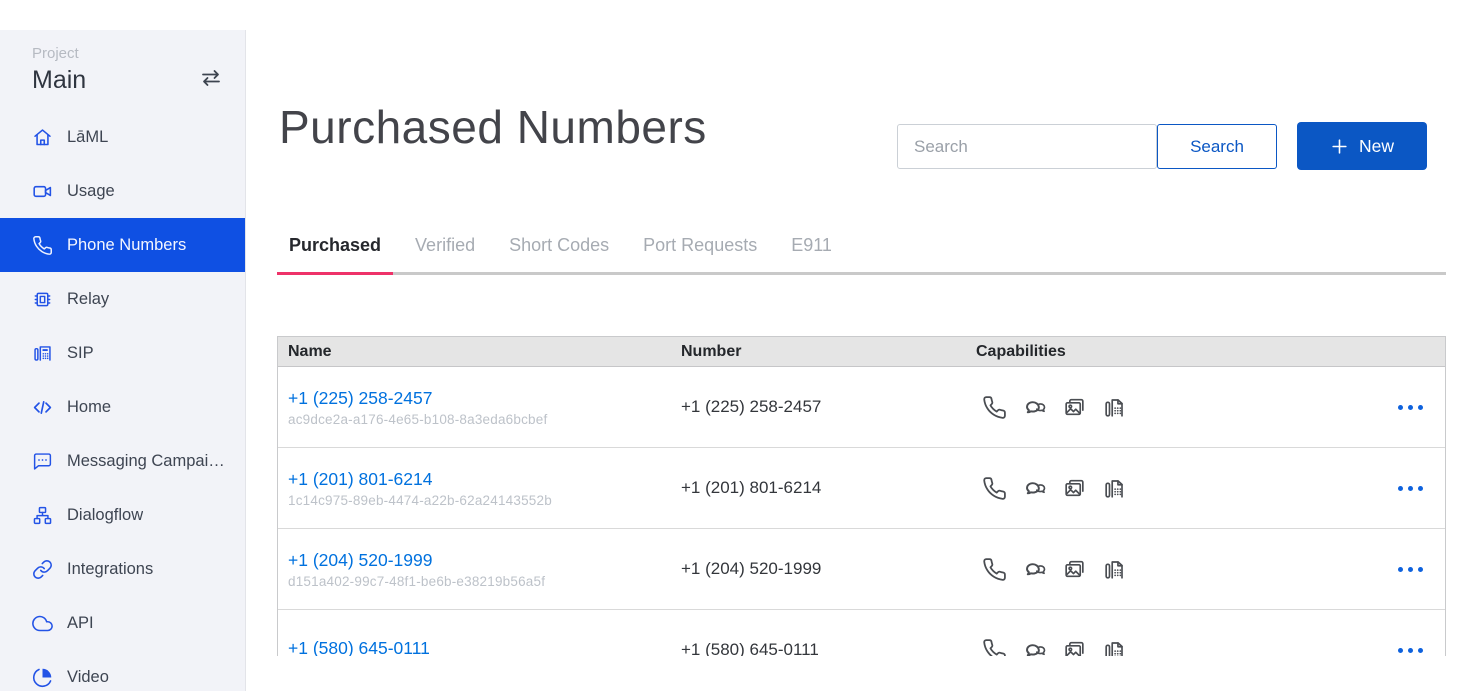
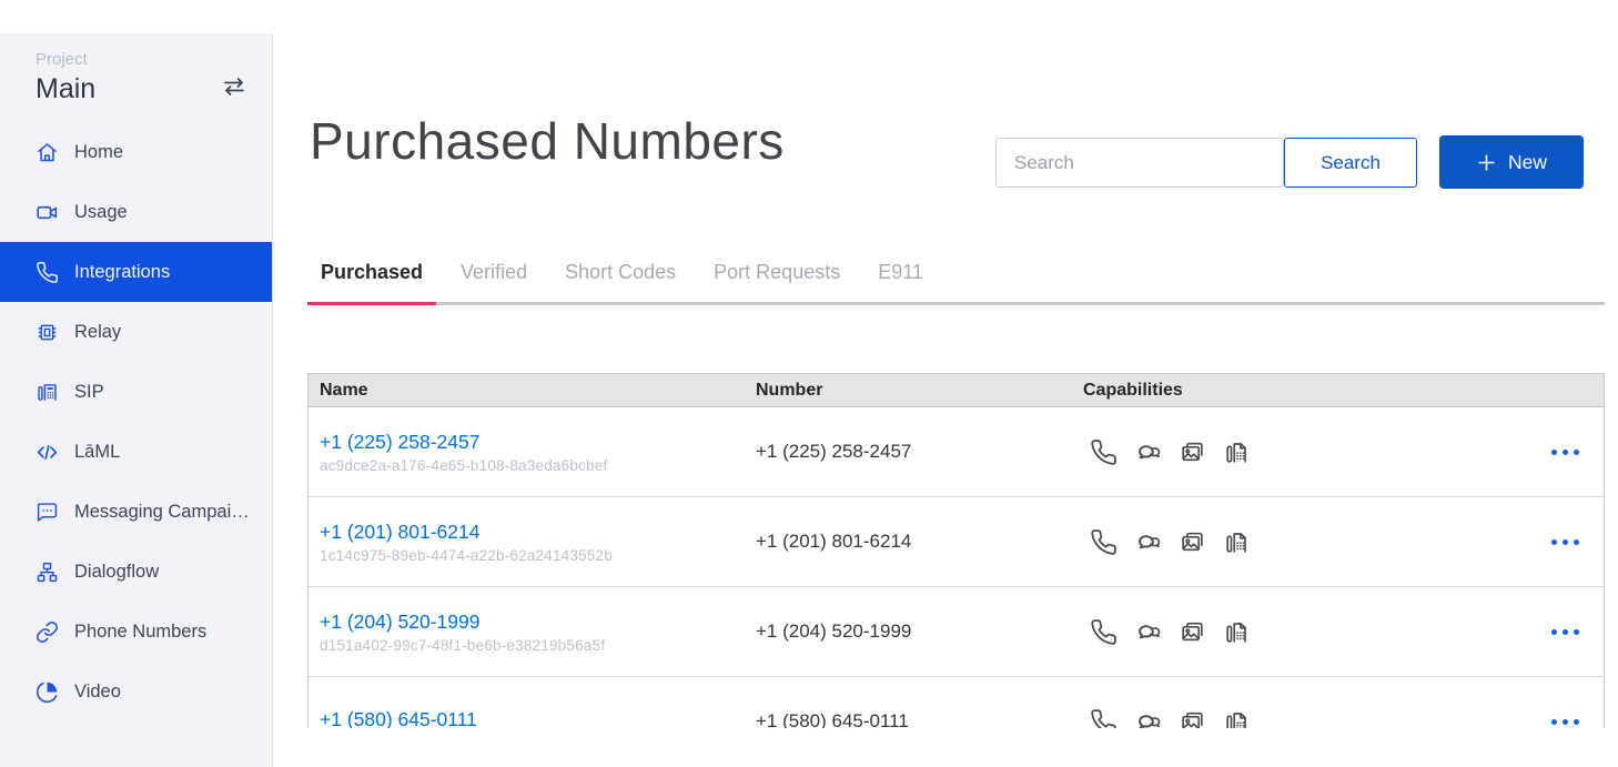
  Project
  Main
- LāML
+ Home
  Usage
- Phone Numbers
+ Integrations
  Relay
  SIP
- Home
+ LāML
  Messaging Campai…
  Dialogflow
- Integrations
+ Phone Numbers
- API
  Video
  Purchased Numbers
  Search
  Search
  New
  Purchased
  Verified
  Short Codes
  Port Requests
  E911
  Name
  Number
  Capabilities
  +1 (225) 258-2457
  ac9dce2a-a176-4e65-b108-8a3eda6bcbef
  +1 (225) 258-2457
  +1 (201) 801-6214
  1c14c975-89eb-4474-a22b-62a24143552b
  +1 (201) 801-6214
  +1 (204) 520-1999
  d151a402-99c7-48f1-be6b-e38219b56a5f
  +1 (204) 520-1999
  +1 (580) 645-0111
  +1 (580) 645-0111
